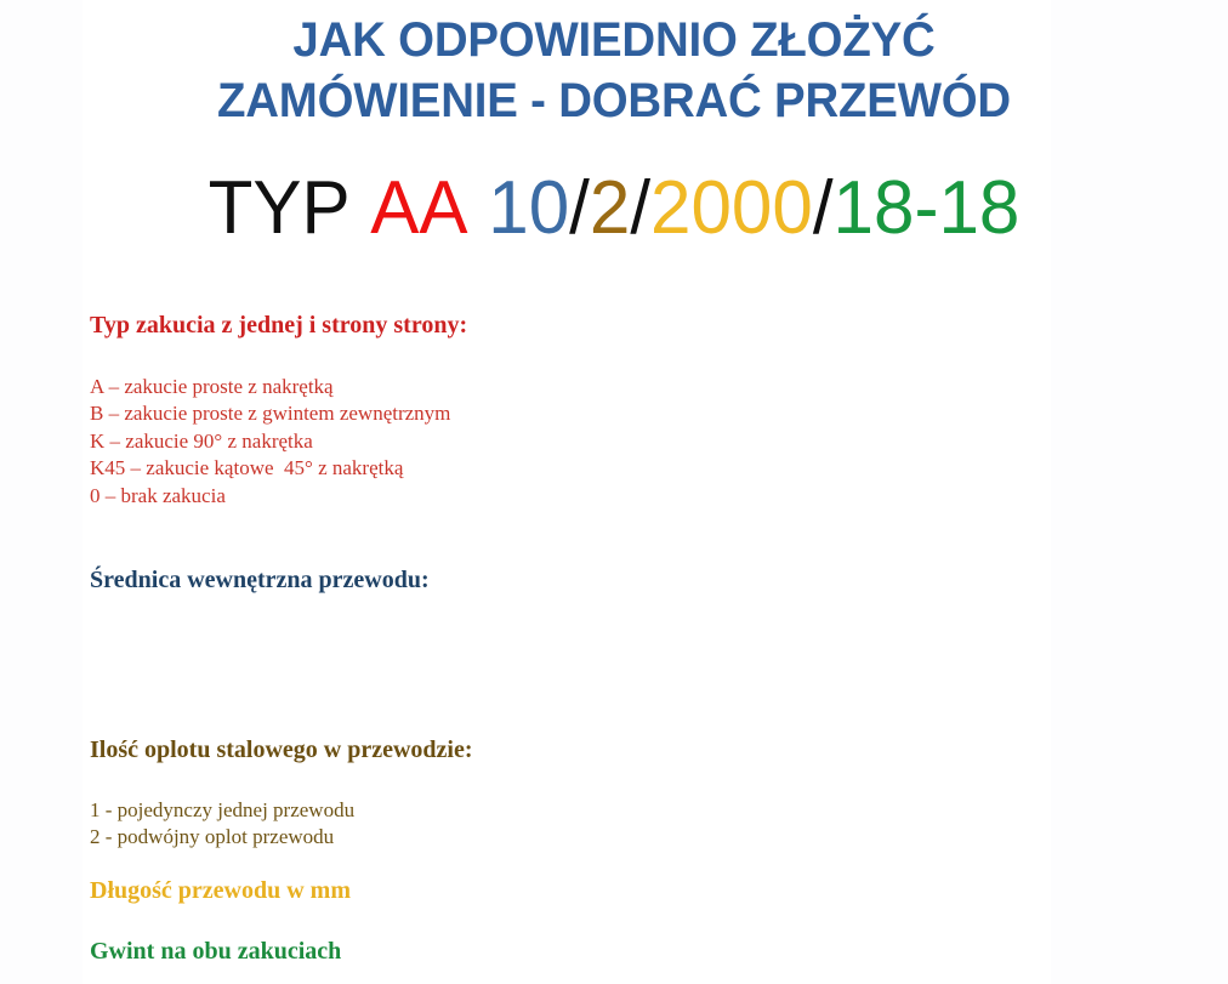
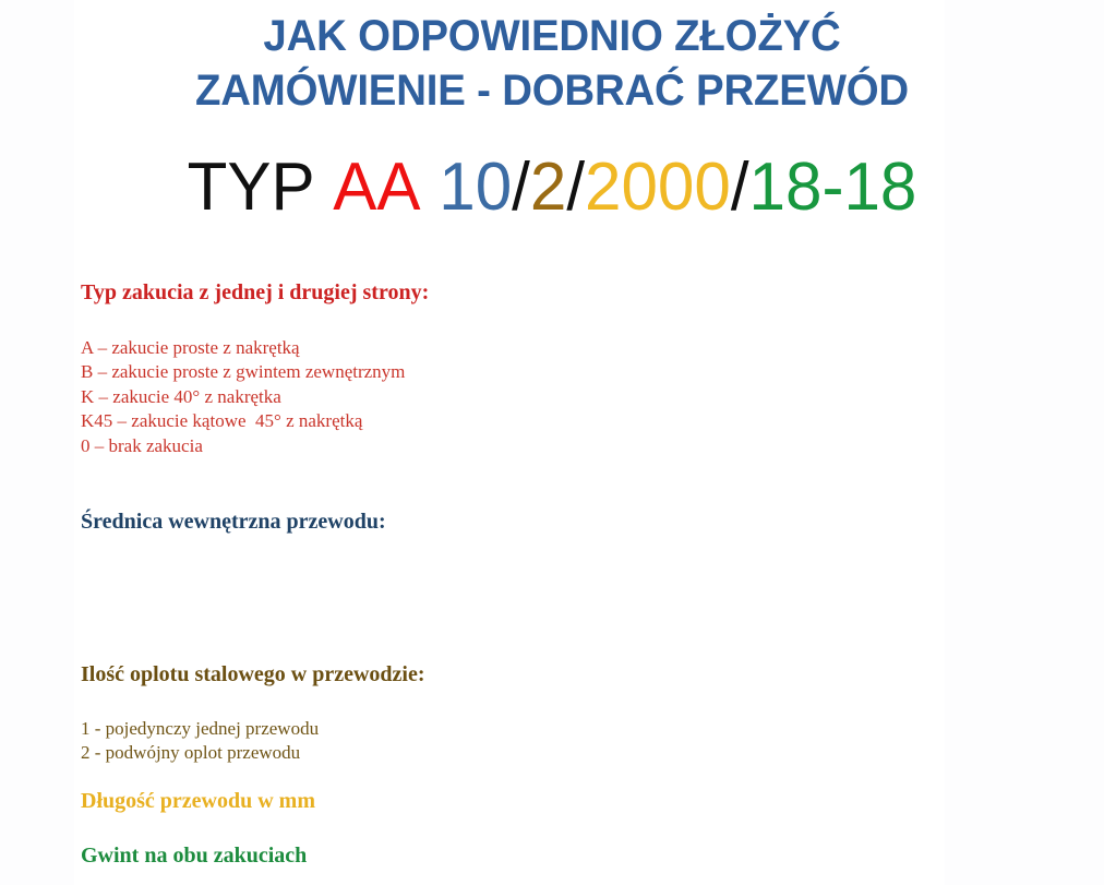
  JAK ODPOWIEDNIO ZŁOŻYĆ
  ZAMÓWIENIE - DOBRAĆ PRZEWÓD
  TYP AA 10/2/2000/18-18
- Typ zakucia z jednej i strony strony:
+ Typ zakucia z jednej i drugiej strony:
  A – zakucie proste z nakrętką
  B – zakucie proste z gwintem zewnętrznym
- K – zakucie 90° z nakrętka
+ K – zakucie 40° z nakrętka
  K45 – zakucie kątowe 45° z nakrętką
  0 – brak zakucia
  Średnica wewnętrzna przewodu:
  Ilość oplotu stalowego w przewodzie:
  1 - pojedynczy jednej przewodu
  2 - podwójny oplot przewodu
  Długość przewodu w mm
  Gwint na obu zakuciach
